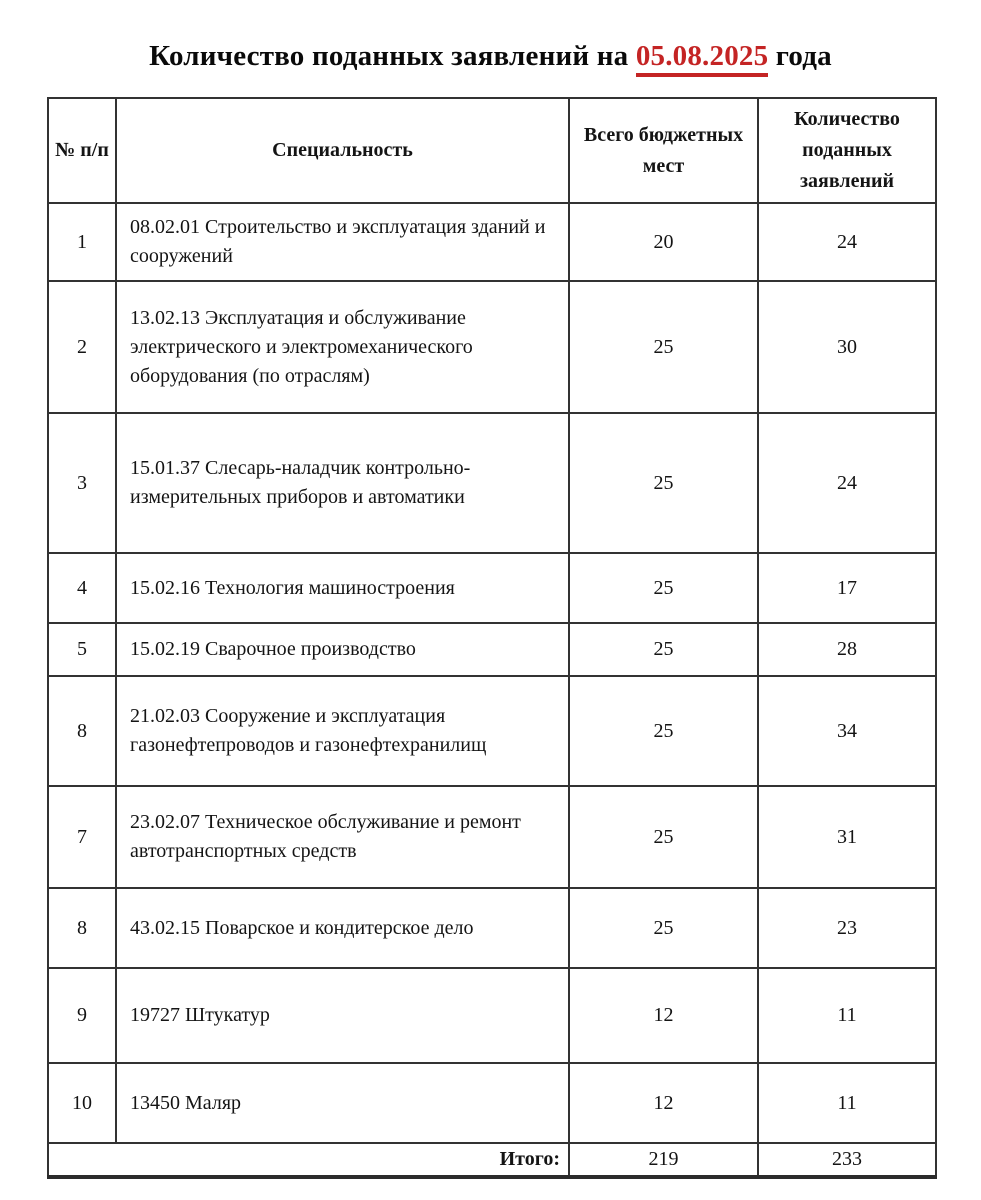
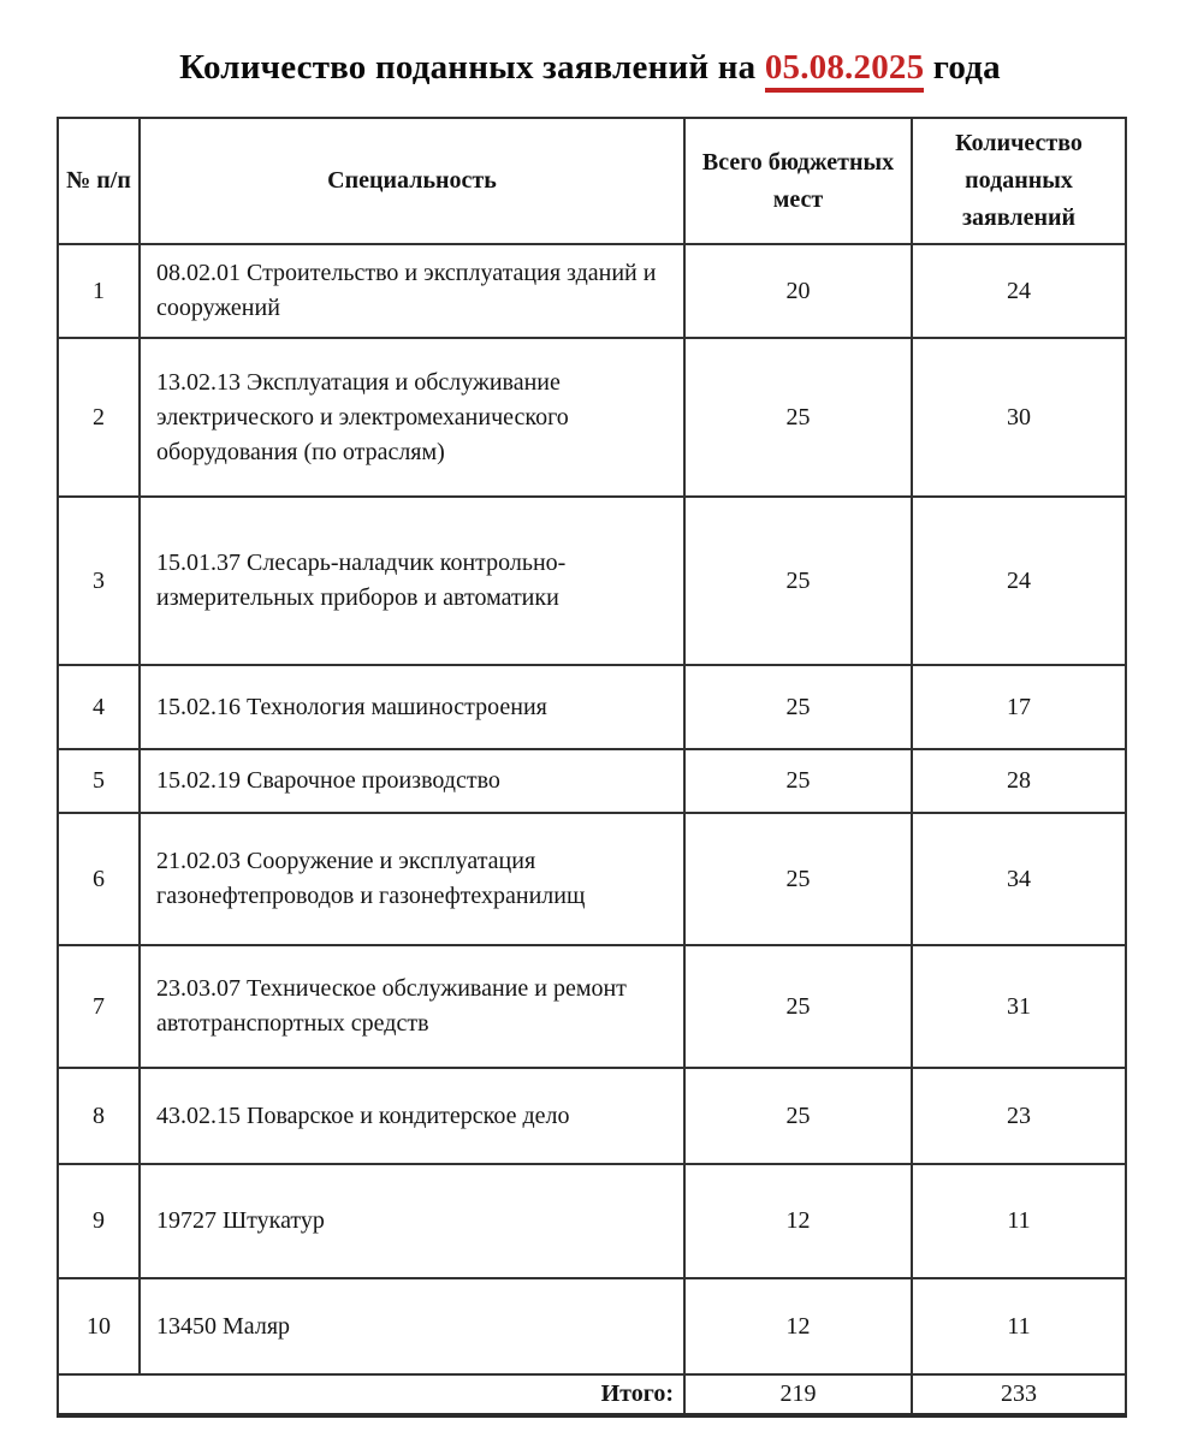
  Количество поданных заявлений на 05.08.2025 года
  № п/п	Специальность	Всего бюджетных мест	Количество поданных заявлений
  1	08.02.01 Строительство и эксплуатация зданий и сооружений	20	24
  2	13.02.13 Эксплуатация и обслуживание электрического и электромеханического оборудования (по отраслям)	25	30
  3	15.01.37 Слесарь-наладчик контрольно-измерительных приборов и автоматики	25	24
  4	15.02.16 Технология машиностроения	25	17
  5	15.02.19 Сварочное производство	25	28
- 8	21.02.03 Сооружение и эксплуатация газонефтепроводов и газонефтехранилищ	25	34
+ 6	21.02.03 Сооружение и эксплуатация газонефтепроводов и газонефтехранилищ	25	34
- 7	23.02.07 Техническое обслуживание и ремонт автотранспортных средств	25	31
+ 7	23.03.07 Техническое обслуживание и ремонт автотранспортных средств	25	31
  8	43.02.15 Поварское и кондитерское дело	25	23
  9	19727 Штукатур	12	11
  10	13450 Маляр	12	11
  Итого:	219	233
